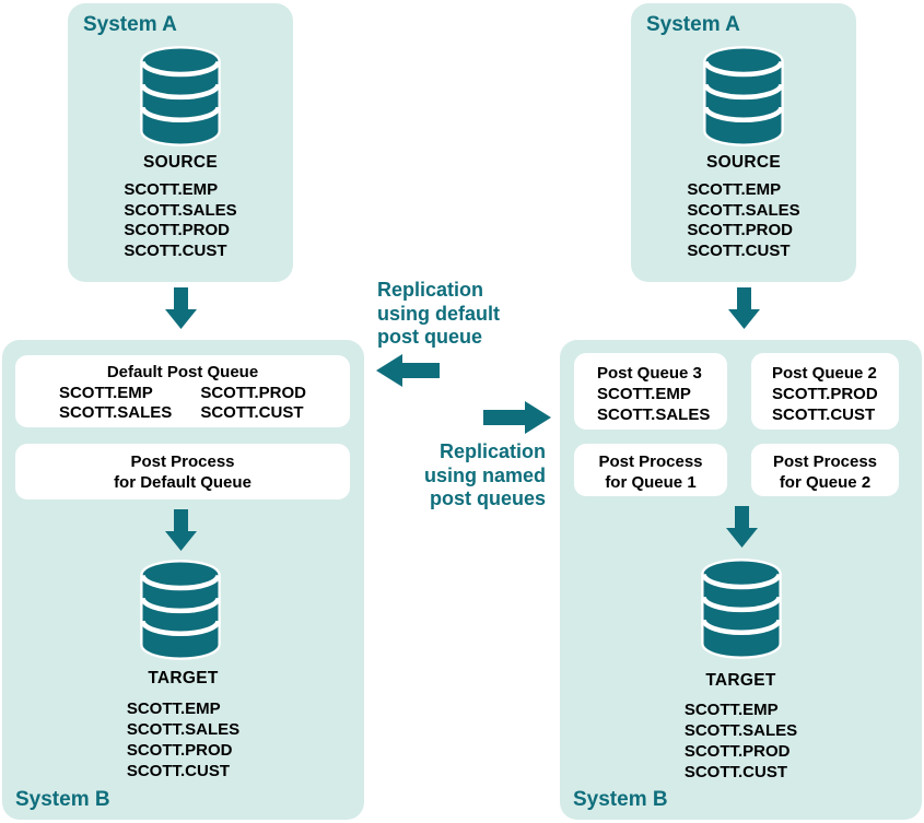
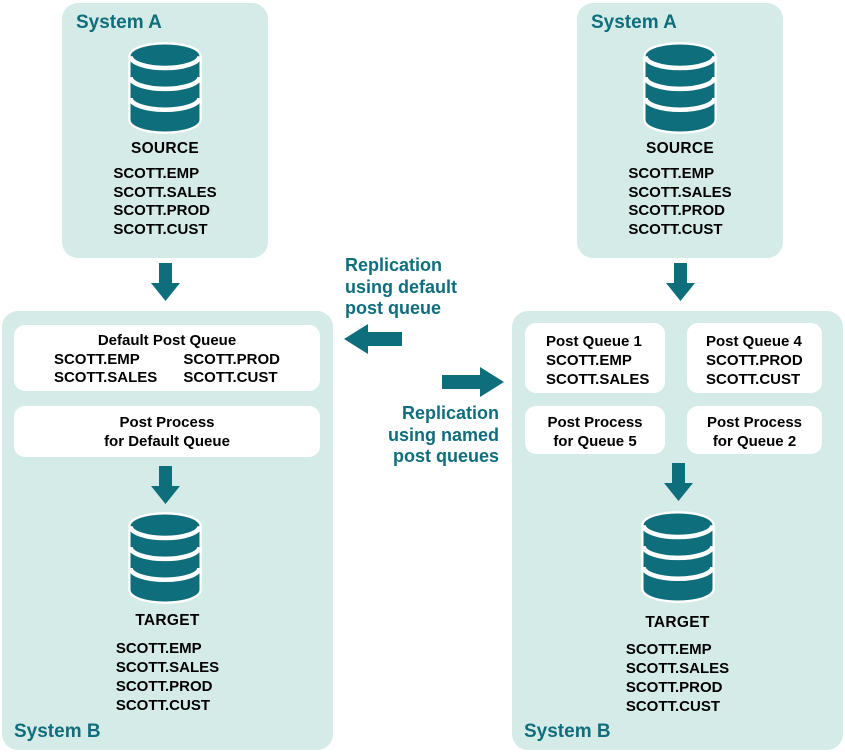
  System A
  SOURCE
  SCOTT.EMP
  SCOTT.SALES
  SCOTT.PROD
  SCOTT.CUST
  Default Post Queue
  SCOTT.EMP
  SCOTT.SALES
  SCOTT.PROD
  SCOTT.CUST
  Post Process
  for Default Queue
  TARGET
  SCOTT.EMP
  SCOTT.SALES
  SCOTT.PROD
  SCOTT.CUST
  System B
  Replication
  using default
  post queue
  Replication
  using named
  post queues
  System A
  SOURCE
  SCOTT.EMP
  SCOTT.SALES
  SCOTT.PROD
  SCOTT.CUST
- Post Queue 3
+ Post Queue 1
  SCOTT.EMP
  SCOTT.SALES
- Post Queue 2
+ Post Queue 4
  SCOTT.PROD
  SCOTT.CUST
  Post Process
- for Queue 1
+ for Queue 5
  Post Process
  for Queue 2
  TARGET
  SCOTT.EMP
  SCOTT.SALES
  SCOTT.PROD
  SCOTT.CUST
  System B
